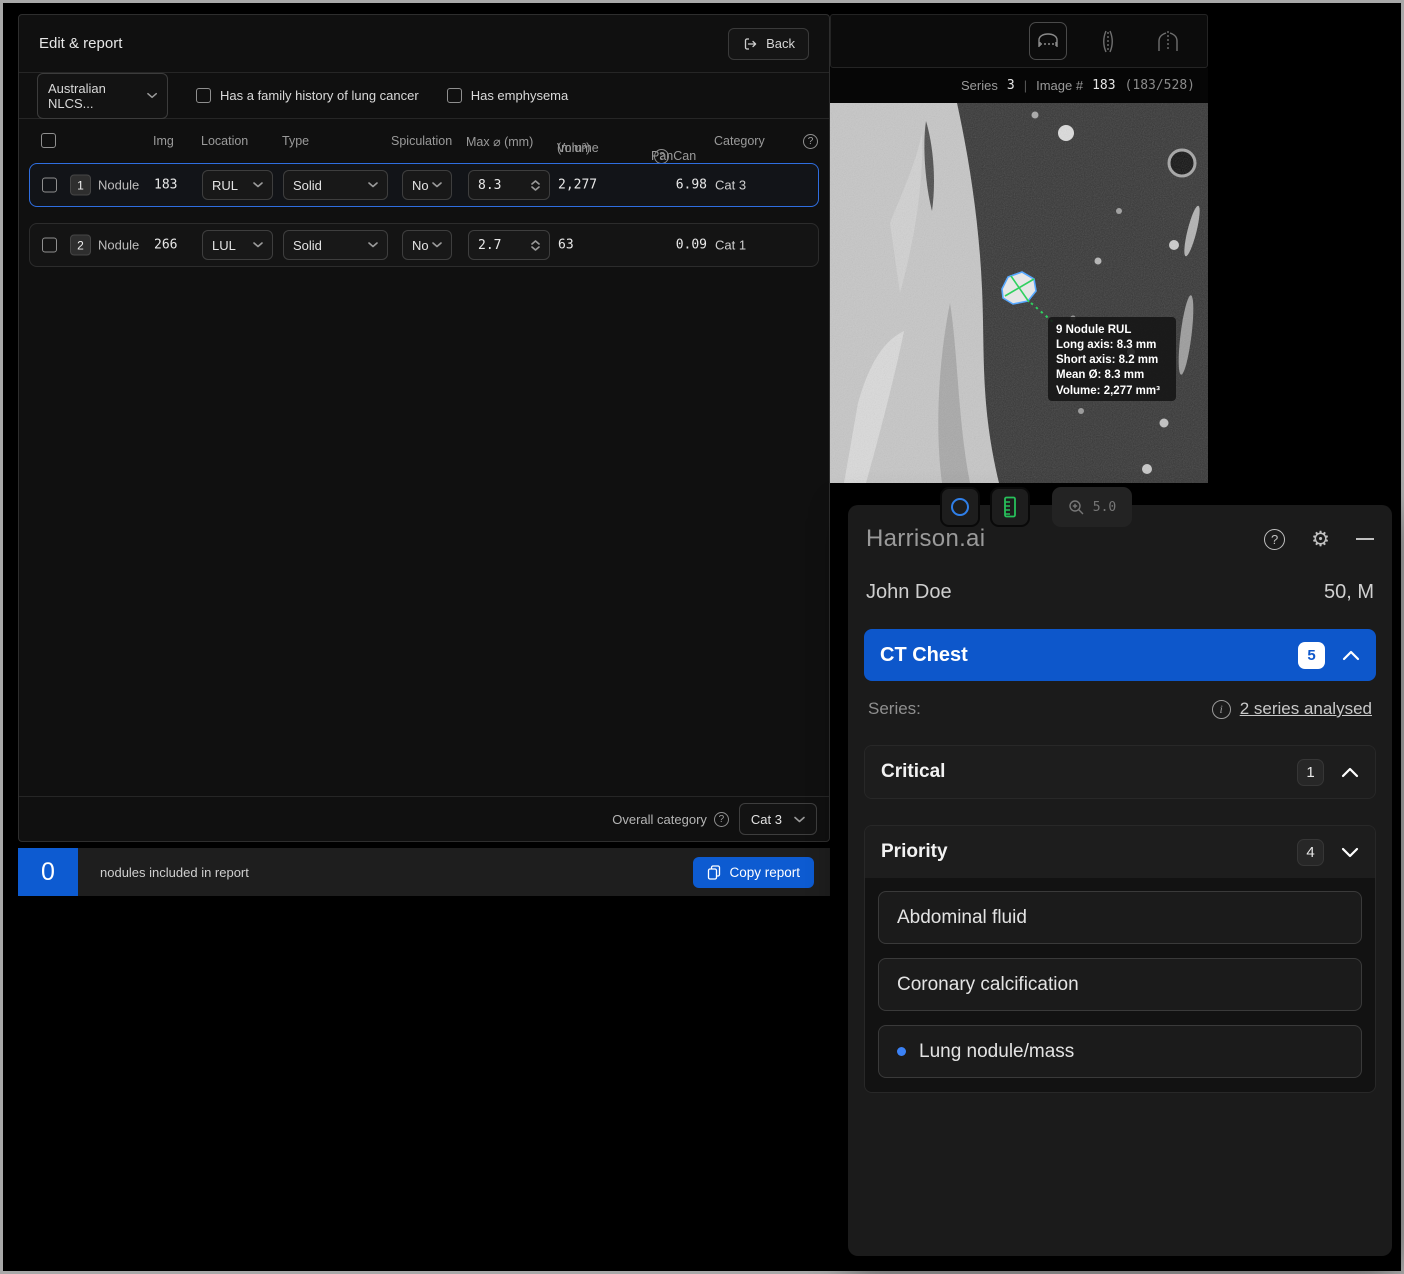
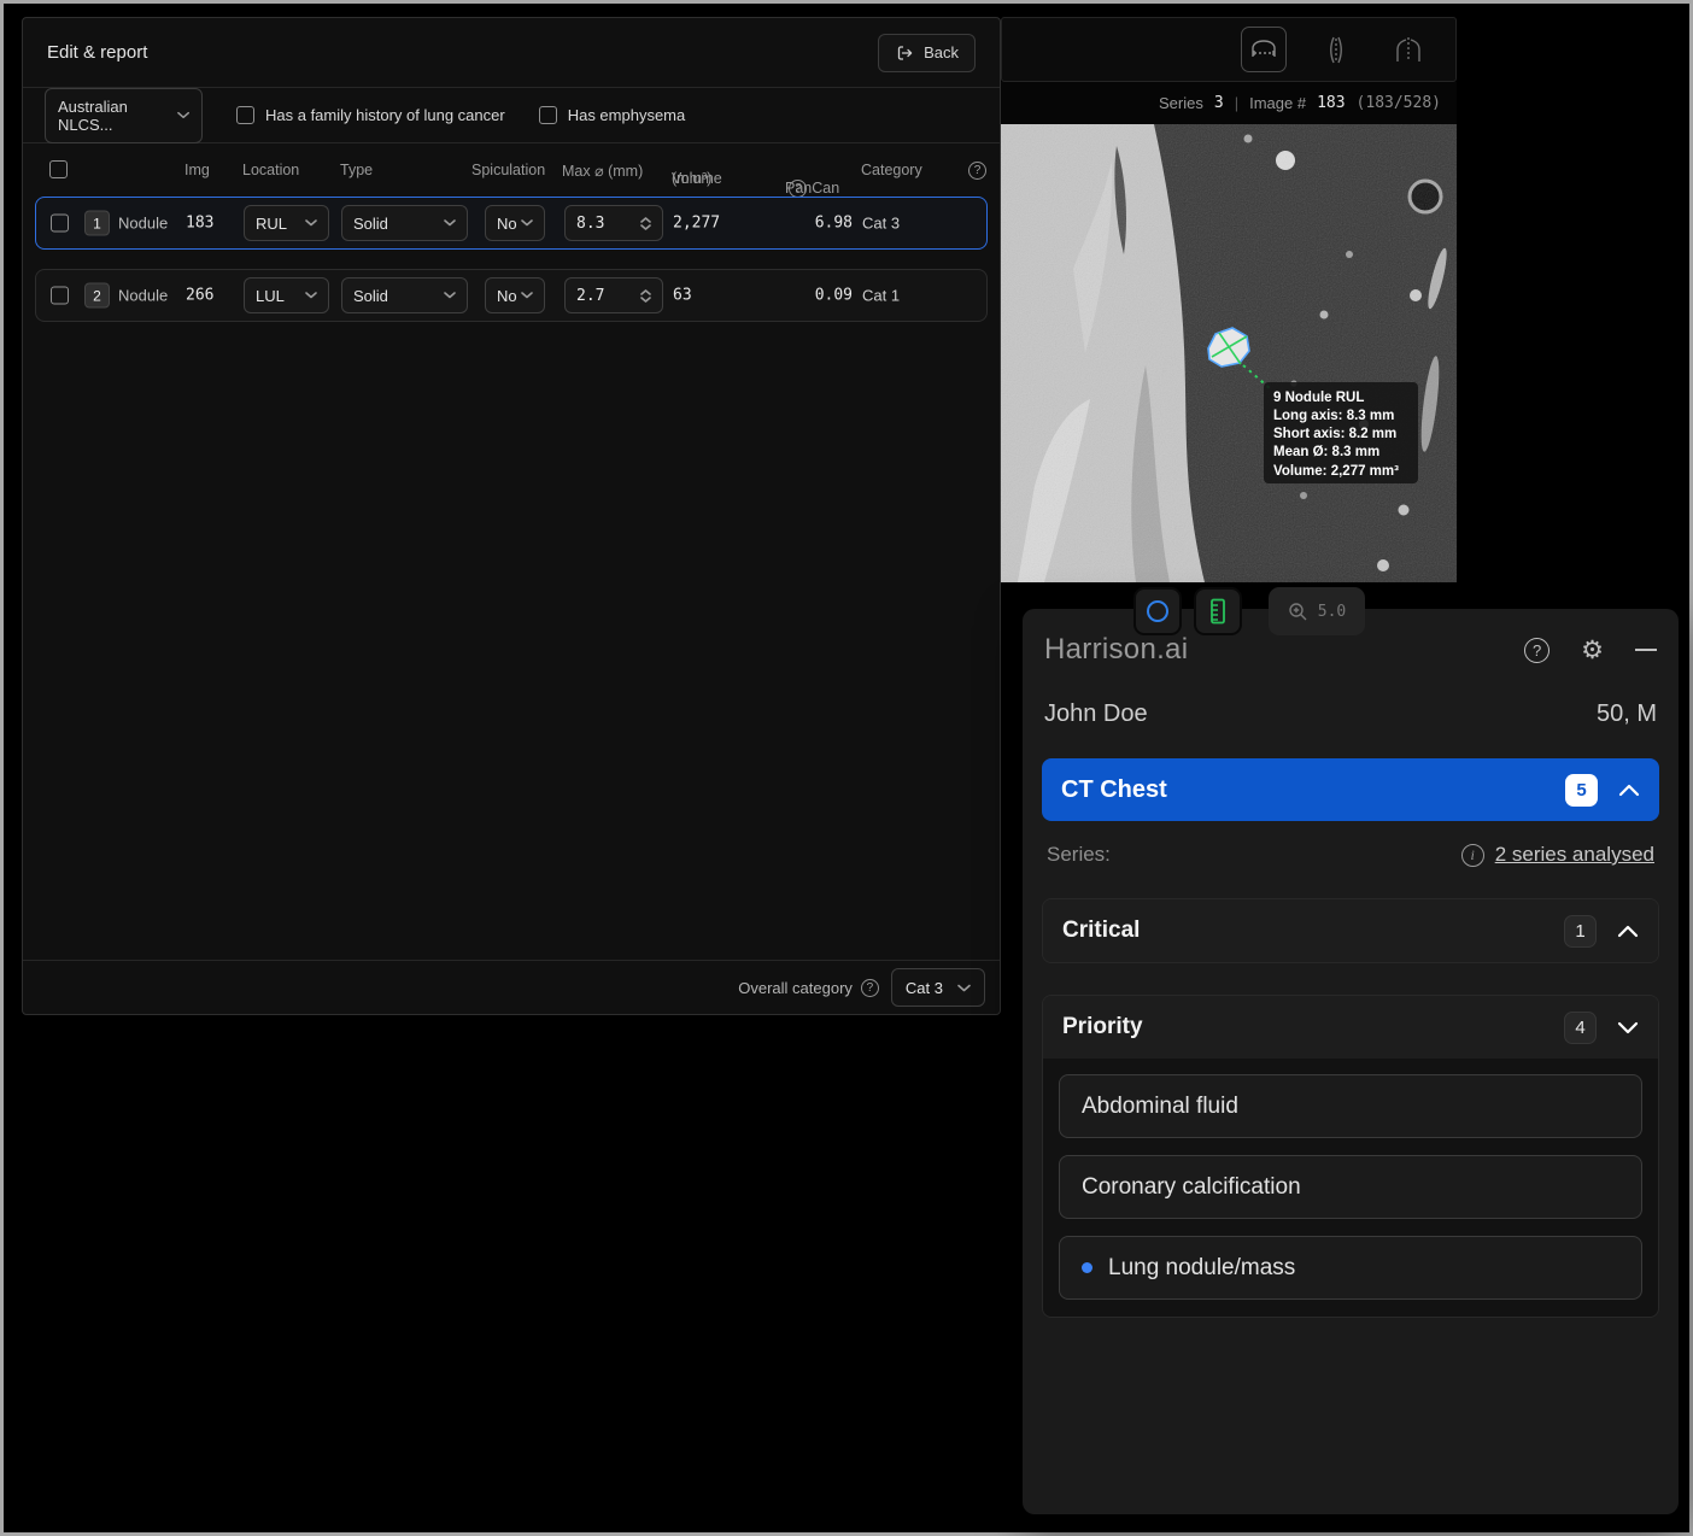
  Edit & report
  Back
  Australian NLCS...
  Has a family history of lung cancer
  Has emphysema
  Img
  Location
  Type
  Spiculation
  Max ⌀ (mm)
  Volume
  (mm³)
  PanCan
  ?
  Category
  ?
  1
  Nodule
  183
  RUL
  Solid
  No
  8.3
  2,277
  6.98
  Cat 3
  2
  Nodule
  266
  LUL
  Solid
  No
  2.7
  63
  0.09
  Cat 1
  Overall category
  ?
  Cat 3
- 0
- nodules included in report
- Copy report
  Series
  3
  |
  Image #
  183
  (183/528)
  9 Nodule RUL
  Long axis: 8.3 mm
  Short axis: 8.2 mm
  Mean Ø: 8.3 mm
  Volume: 2,277 mm³
  5.0
  Harrison.ai
  ?
  ⚙
  John Doe
  50, M
  CT Chest
  5
  Series:
  i
  2 series analysed
  Critical
  1
  Priority
  4
  Abdominal fluid
  Coronary calcification
  Lung nodule/mass
